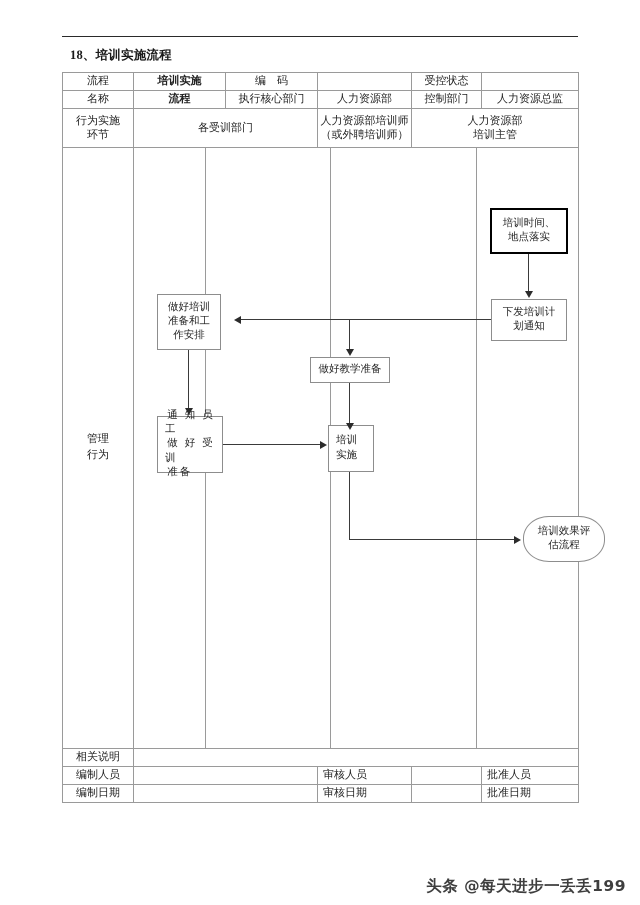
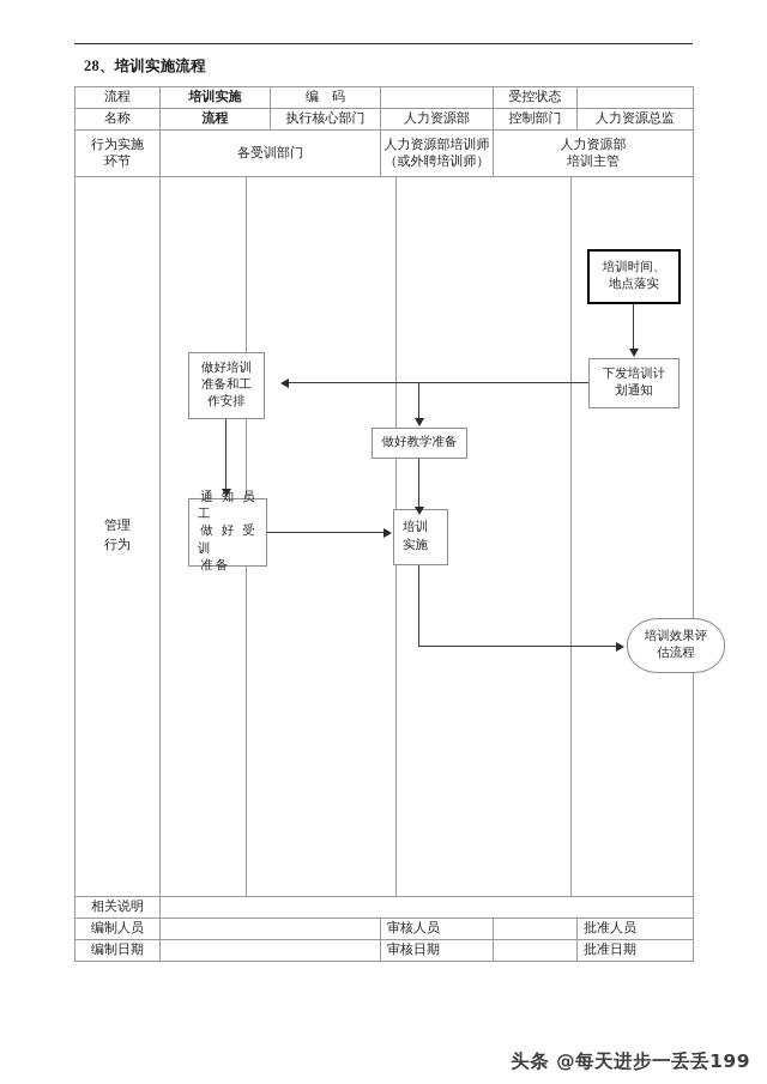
- 18、培训实施流程
+ 28、培训实施流程
  流程	培训实施	编 码		受控状态
  名称	流程	执行核心部门	人力资源部	控制部门	人力资源总监
  行为实施 环节	各受训部门	人力资源部培训师 （或外聘培训师）	人力资源部 培训主管
  管理 行为	培训时间、 地点落实 下发培训计 划通知 做好培训 准备和工 作安排 做好教学准备 通 知 员 工 做 好 受 训 准备 培训 实施 培训效果评 估流程
  相关说明
  编制人员		审核人员		批准人员
  编制日期		审核日期		批准日期
  头条 @每天进步一丢丢199
